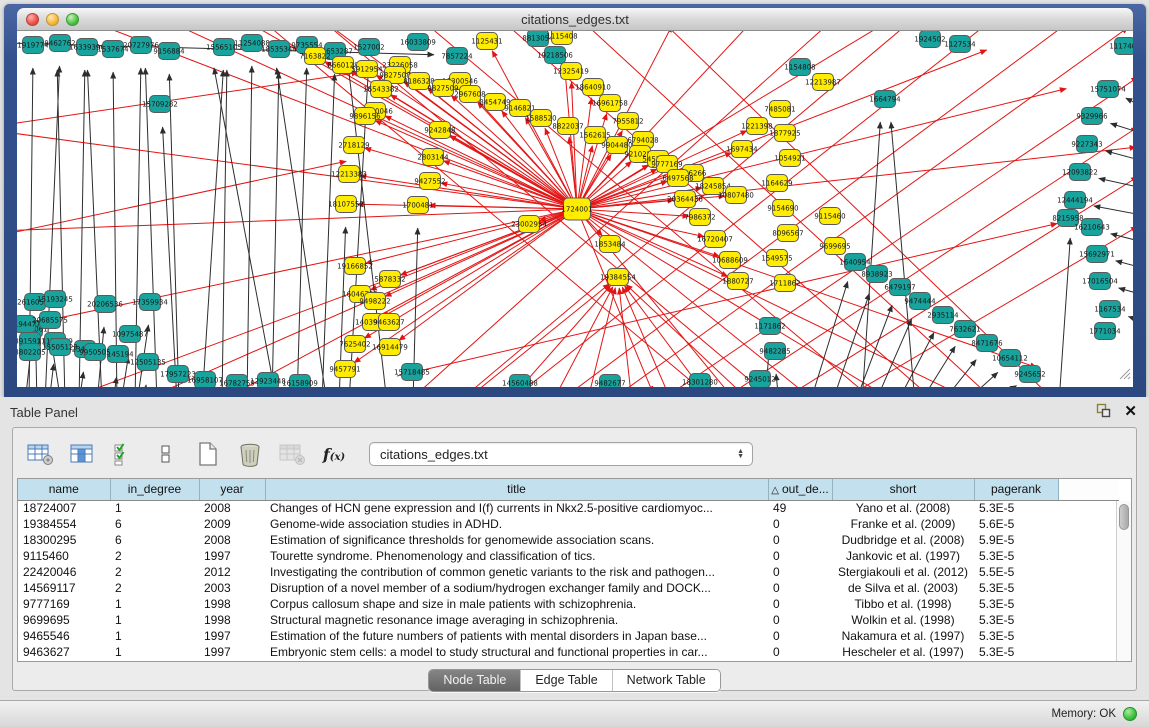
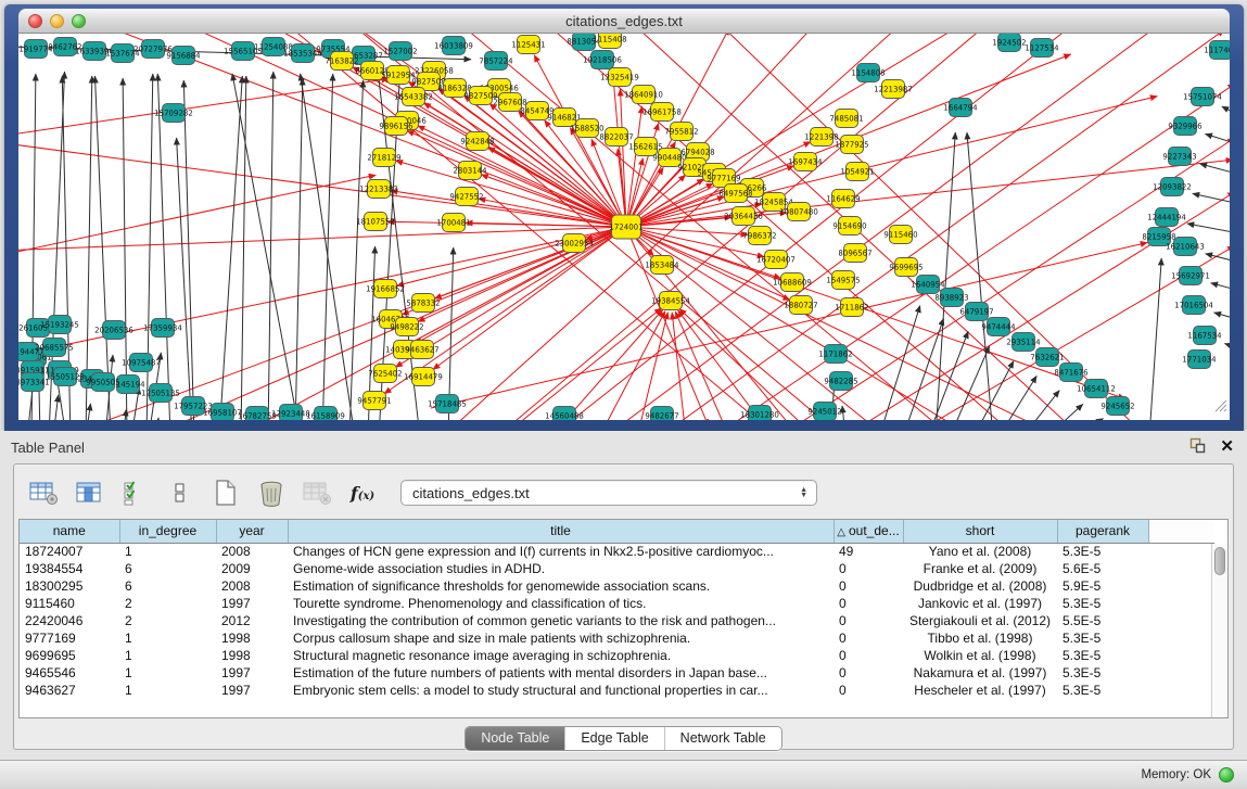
  citations_edges.txt
  1919774
  9462762
  1633939
  1537674
  20727976
  9156884
  15565105
  11254088
  18535344
  9735554
  653287
  1527002
  16033809
  7857224
  881305
  19218506
  1125431
  1115408
  1154808
  12213987
  1924502
  1127534
  15709282
  261605
  15193245
  20206536
  17359934
  3915911
  10975487
  145194
  12505135
  17957223
  16958107
  16782759
  12923448
  194477
  20685575
- 3802205
+ 8973341
  15505123
  9950505
  16158909
  15718485
  14560488
  9482677
  18301280
  9245012
  1640954
  8938923
  6479197
  9474444
  2935114
  7632621
  8471676
  10654112
  9245652
  1664794
  8215958
  11174
  15751074
  9329966
  9227343
  12093822
  12444194
  16210643
  15692971
  17016504
  1167534
  1771034
  1171862
  9482285
  7163822
  866012
  5912954
  23226058
  982750
  8186328
  16543382
  9827509
  2967608
  8454749
  9146821
  1588520
  9896156
  9242848
  2718129
  2803144
  12213383
  9427552
  12325419
  18640910
  16961758
  7955812
  8822037
  1562615
  9904480
  6794028
  92102
  9777169
  6497568
  1824585
  20364436
  10807480
  7986372
  16720407
  10688609
  1880727
  23002954
  19384554
  1853484
  18107552
  1700481
  1697434
  1221398
  19166852
  5878332
  9498222
  9463627
  7625402
  16914479
  9457791
  9115460
  9699695
  7485081
  1877925
  1054921
  1164629
  9154690
  8096567
  1549575
  1711862
  1724001
  Table Panel
  ✕
  f(x)
  citations_edges.txt
  name	in_degree	year	title	△ out_de...	short	pagerank
  18724007	1	2008	Changes of HCN gene expression and I(f) currents in Nkx2.5-positive cardiomyoc...	49	Yano et al. (2008)	5.3E-5
  19384554	6	2009	Genome-wide association studies in ADHD.	0	Franke et al. (2009)	5.6E-5
  18300295	6	2008	Estimation of significance thresholds for genomewide association scans.	0	Dudbridge et al. (2008)	5.9E-5
  9115460	2	1997	Tourette syndrome. Phenomenology and classification of tics.	0	Jankovic et al. (1997)	5.3E-5
  22420046	2	2012	Investigating the contribution of common genetic variants to the risk and pathogen...	0	Stergiakouli et al. (2012)	5.5E-5
- 14569117	2	2003	Disruption of a novel member of a sodium/hydrogen exchanger family and DOCK...	0	de Silva et al. (2003)	5.3E-5
  9777169	1	1998	Corpus callosum shape and size in male patients with schizophrenia.	0	Tibbo et al. (1998)	5.3E-5
  9699695	1	1998	Structural magnetic resonance image averaging in schizophrenia.	0	Wolkin et al. (1998)	5.3E-5
  9465546	1	1997	Estimation of the future numbers of patients with mental disorders in Japan base...	0	Nakamura et al. (1997)	5.3E-5
  9463627	1	1997	Embryonic stem cells: a model to study structural and functional properties in car...	0	Hescheler et al. (1997)	5.3E-5
  Node Table
  Edge Table
  Network Table
  Memory: OK
